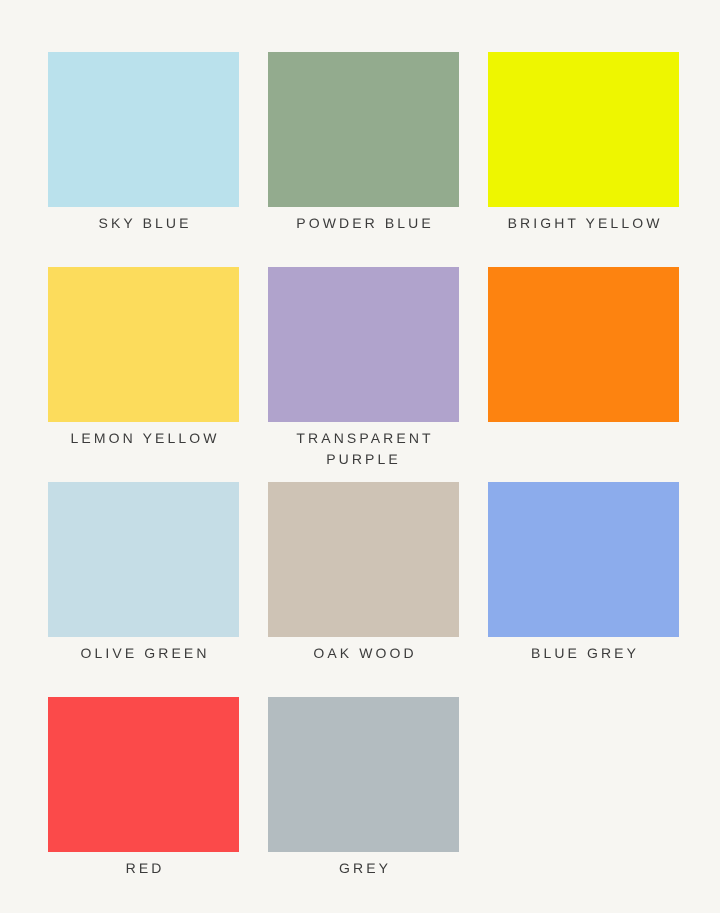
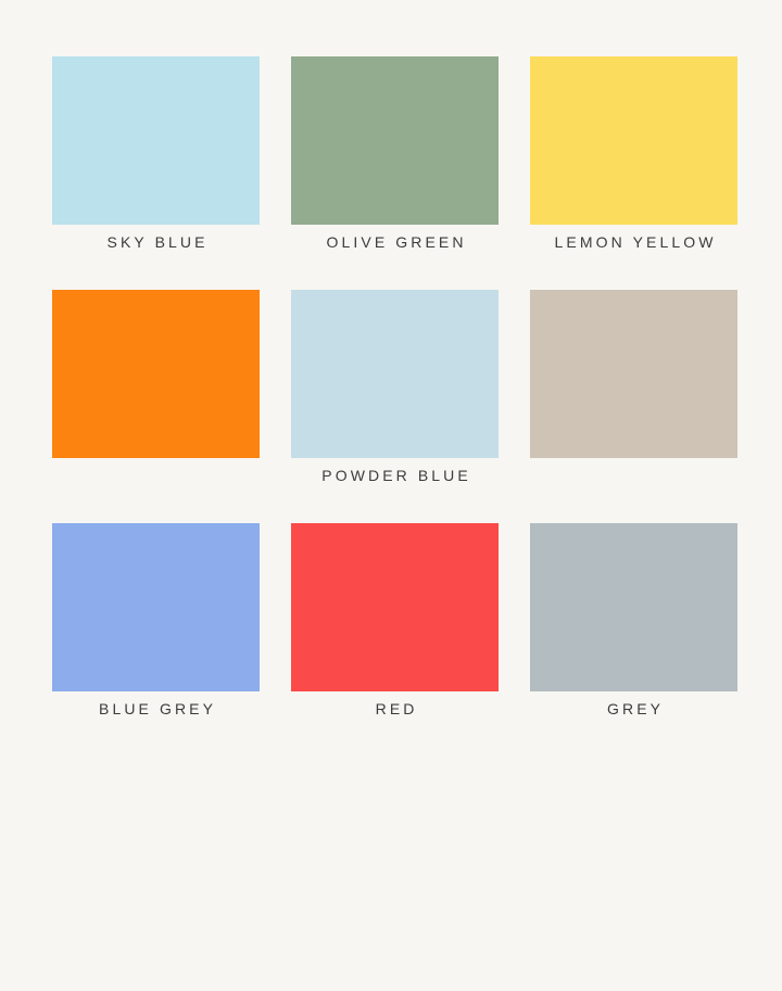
  SKY BLUE
- POWDER BLUE
+ OLIVE GREEN
- BRIGHT YELLOW
  LEMON YELLOW
- TRANSPARENT PURPLE
- OLIVE GREEN
+ POWDER BLUE
- OAK WOOD
  BLUE GREY
  RED
  GREY
